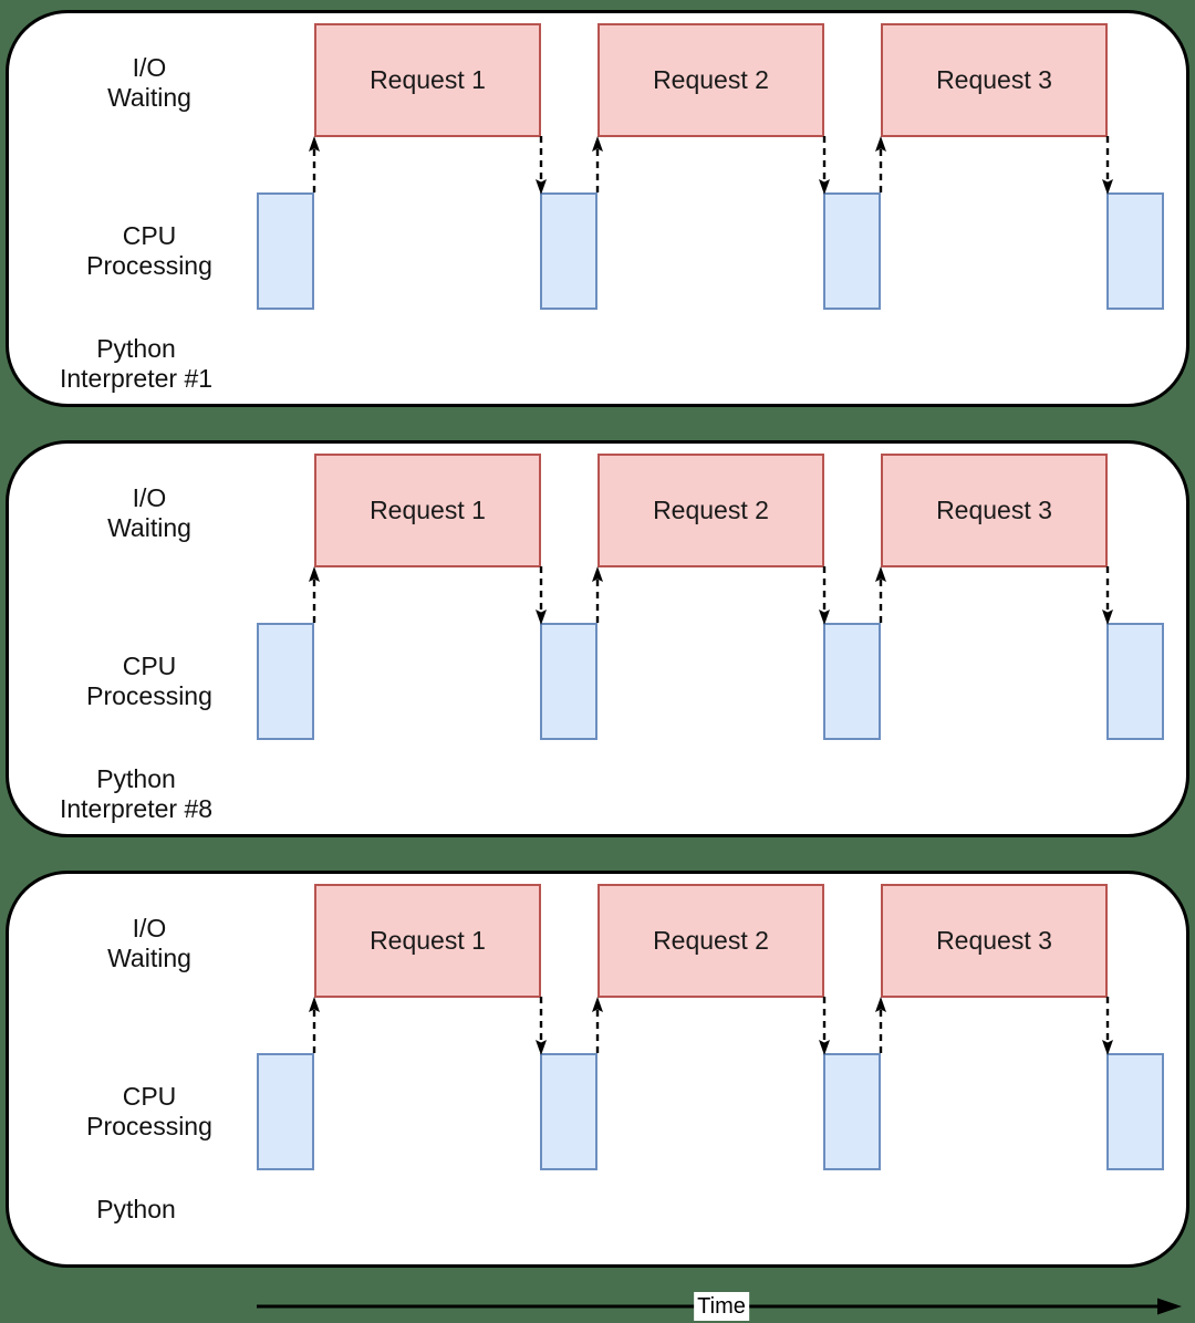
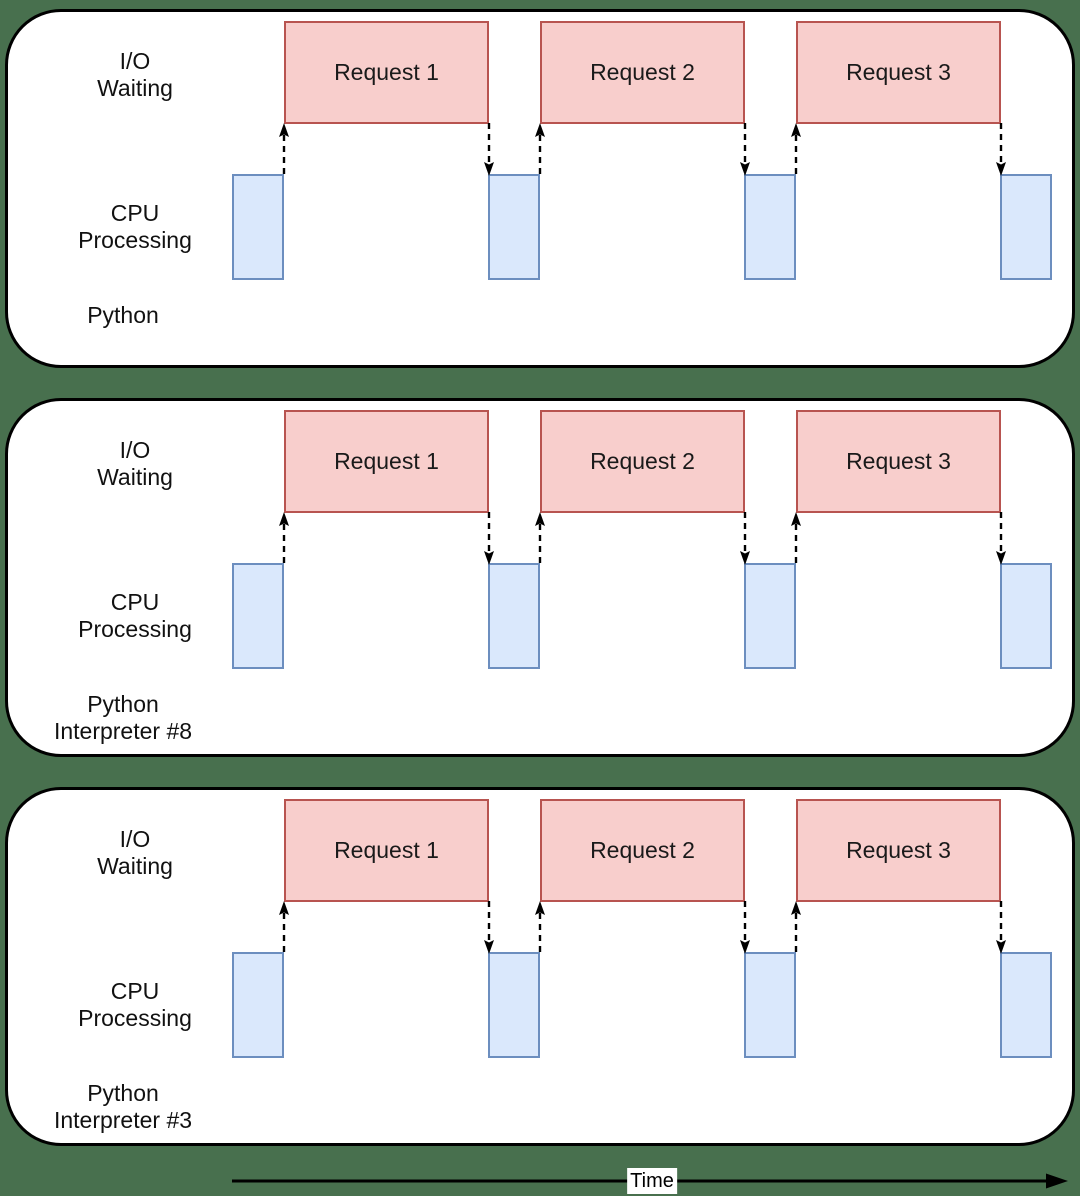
  I/O
  Waiting
  CPU
  Processing
  Python
- Interpreter #1
  Request 1
  Request 2
  Request 3
  I/O
  Waiting
  CPU
  Processing
  Python
  Interpreter #8
  Request 1
  Request 2
  Request 3
  I/O
  Waiting
  CPU
  Processing
  Python
+ Interpreter #3
  Request 1
  Request 2
  Request 3
  Time
